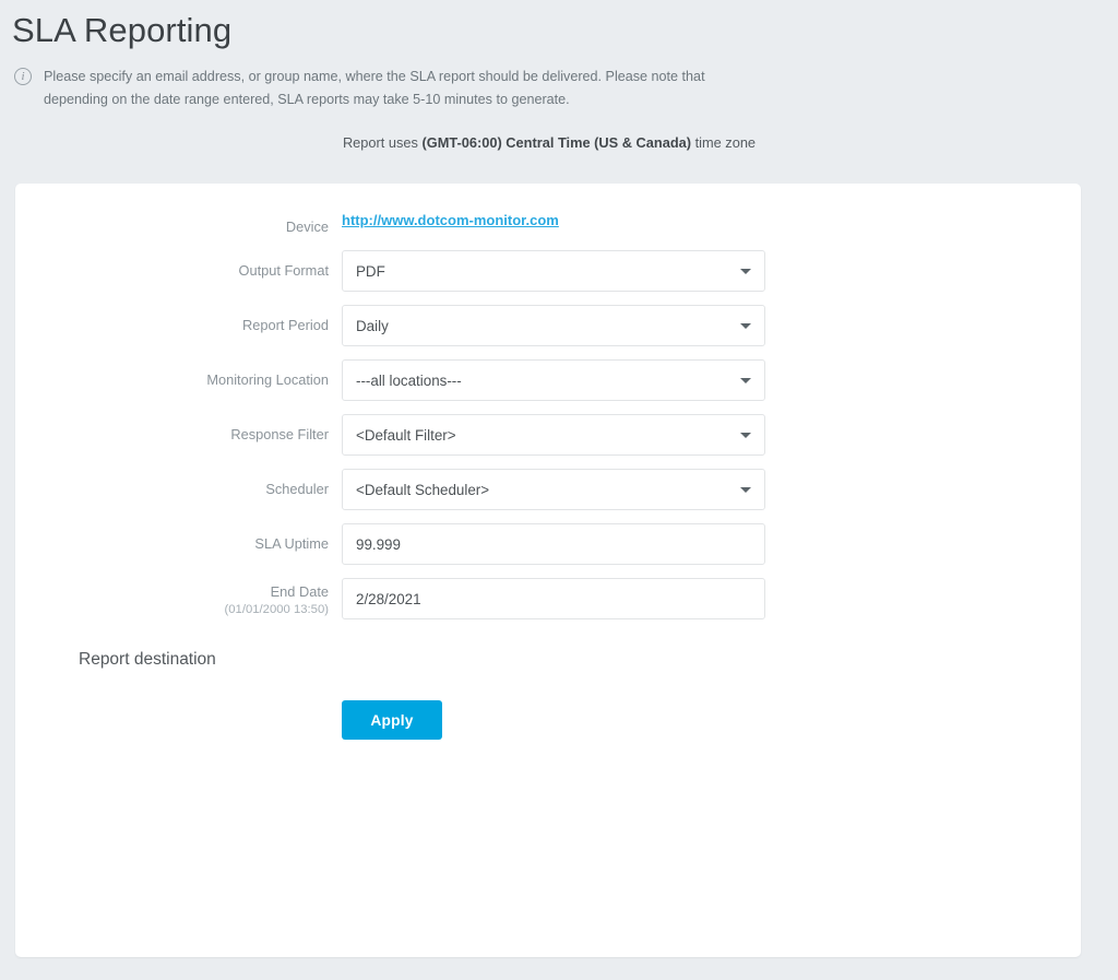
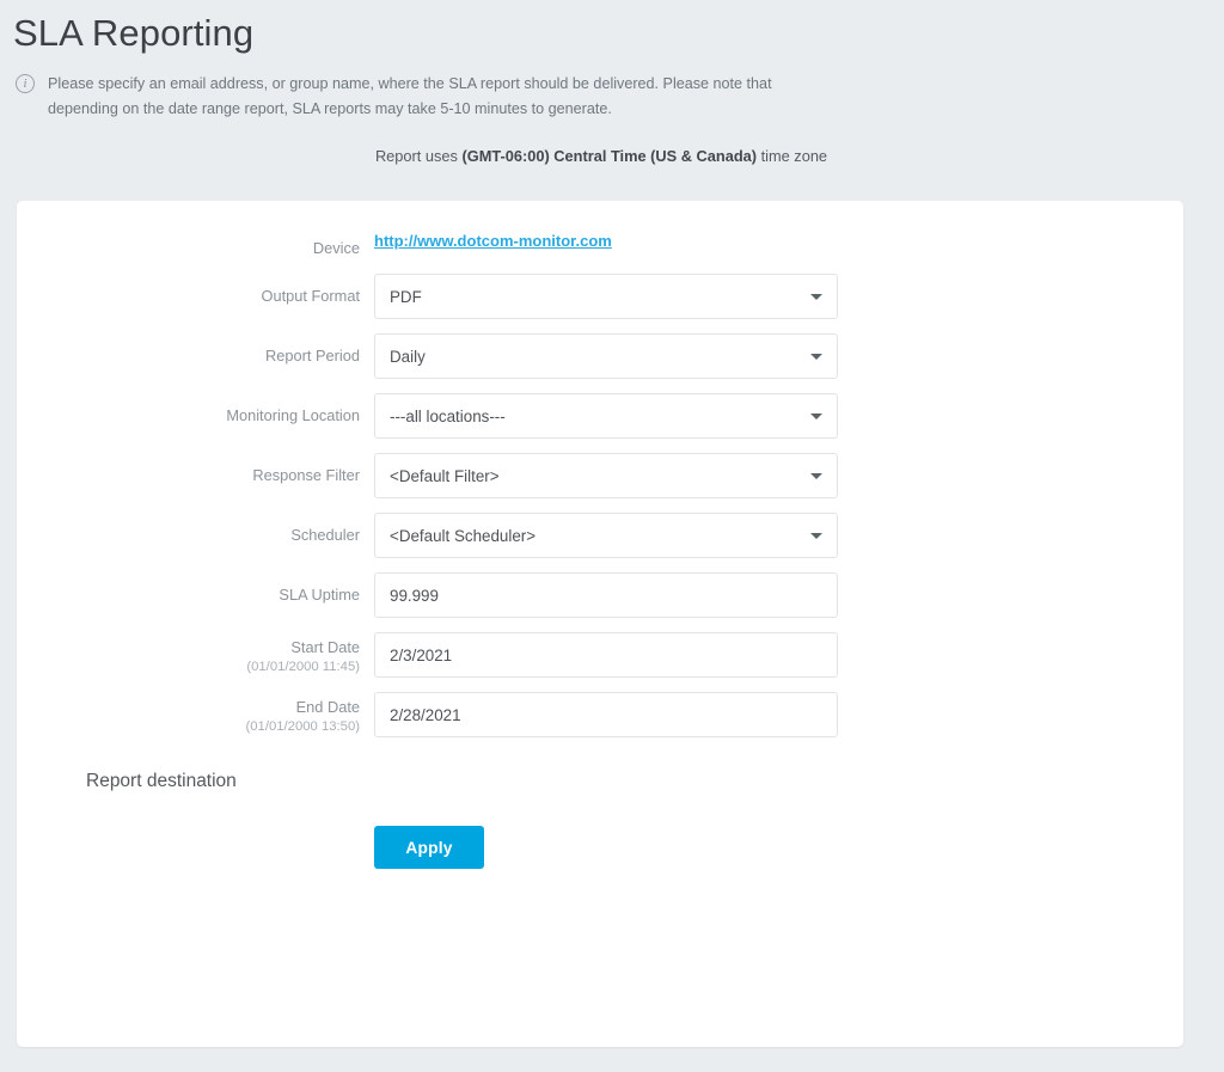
  SLA Reporting
  i
- Please specify an email address, or group name, where the SLA report should be delivered. Please note that depending on the date range entered, SLA reports may take 5-10 minutes to generate.
+ Please specify an email address, or group name, where the SLA report should be delivered. Please note that depending on the date range report, SLA reports may take 5-10 minutes to generate.
  Report uses (GMT-06:00) Central Time (US & Canada) time zone
  Device
  http://www.dotcom-monitor.com
  Output Format
  PDF
  Report Period
  Daily
  Monitoring Location
  ---all locations---
  Response Filter
  <Default Filter>
  Scheduler
  <Default Scheduler>
  SLA Uptime
  99.999
+ Start Date
+ (01/01/2000 11:45)
+ 2/3/2021
  End Date
  (01/01/2000 13:50)
  2/28/2021
  Report destination
  Apply
